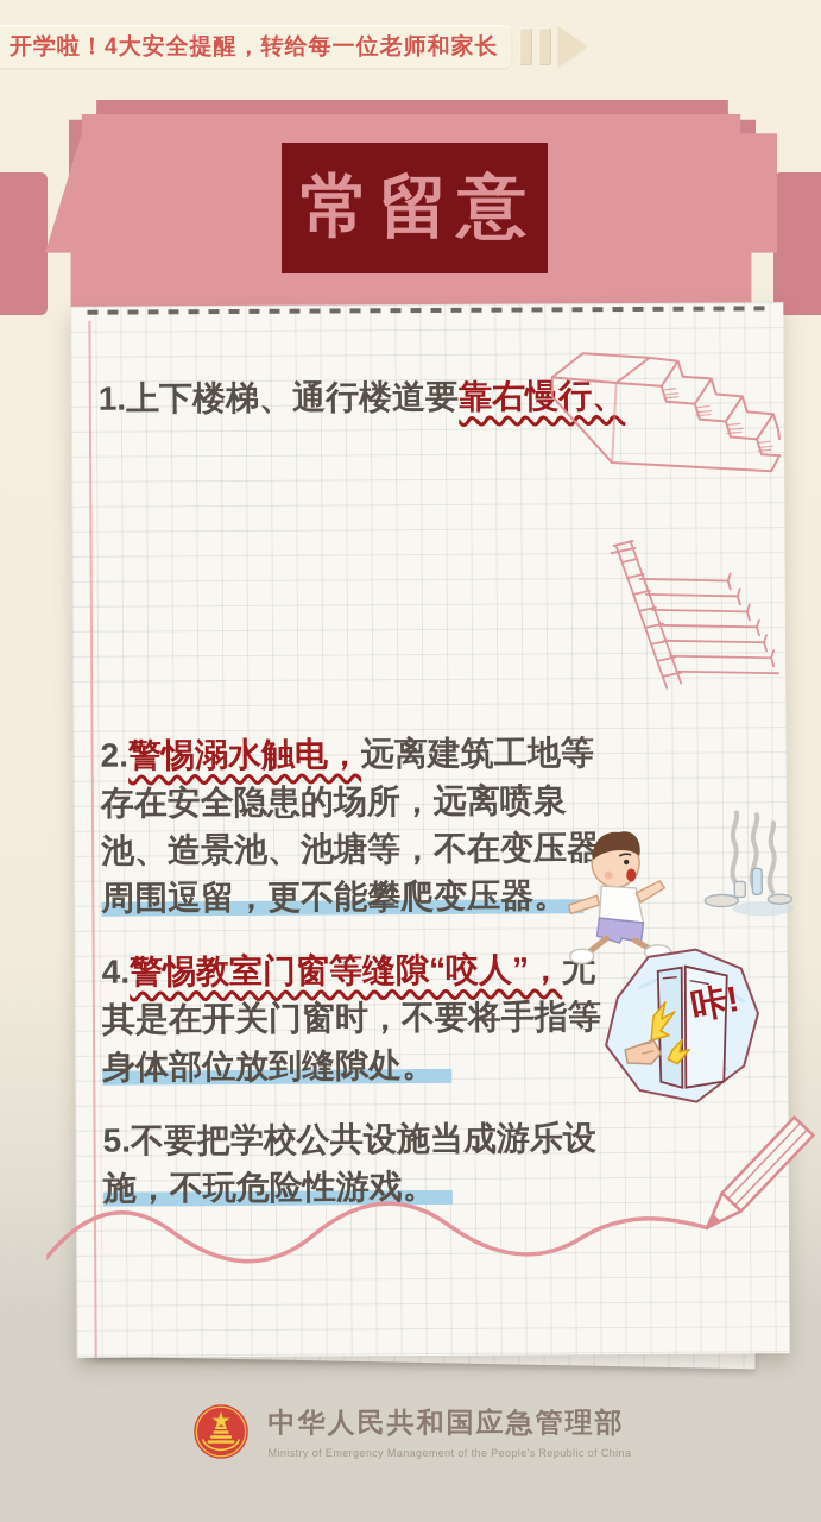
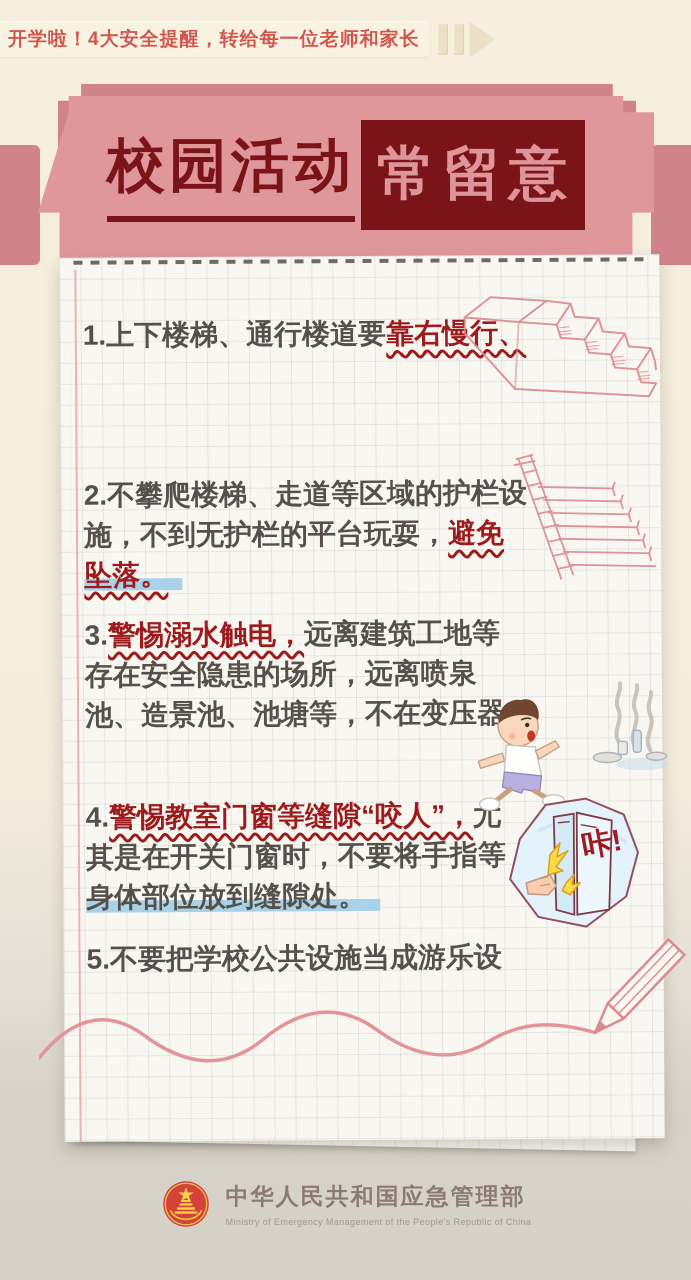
  开学啦！4大安全提醒，转给每一位老师和家长
+ 校园活动
  常留意
  1.上下楼梯、通行楼道要靠右慢行、
+ 2.不攀爬楼梯、走道等区域的护栏设
+ 施，不到无护栏的平台玩耍，避免
+ 坠落。
- 2.警惕溺水触电，远离建筑工地等
+ 3.警惕溺水触电，远离建筑工地等
  存在安全隐患的场所，远离喷泉
  池、造景池、池塘等，不在变压器
- 周围逗留，更不能攀爬变压器。
  4.警惕教室门窗等缝隙“咬人”，尤
  其是在开关门窗时，不要将手指等
  身体部位放到缝隙处。
  5.不要把学校公共设施当成游乐设
- 施，不玩危险性游戏。
  中华人民共和国应急管理部
  Ministry of Emergency Management of the People's Republic of China
